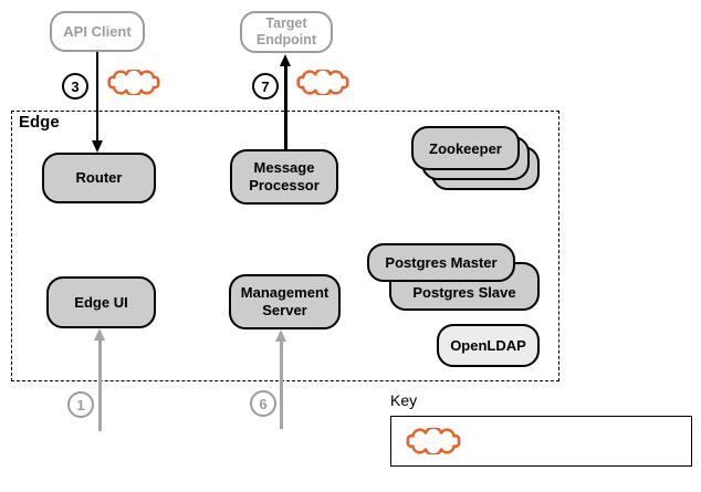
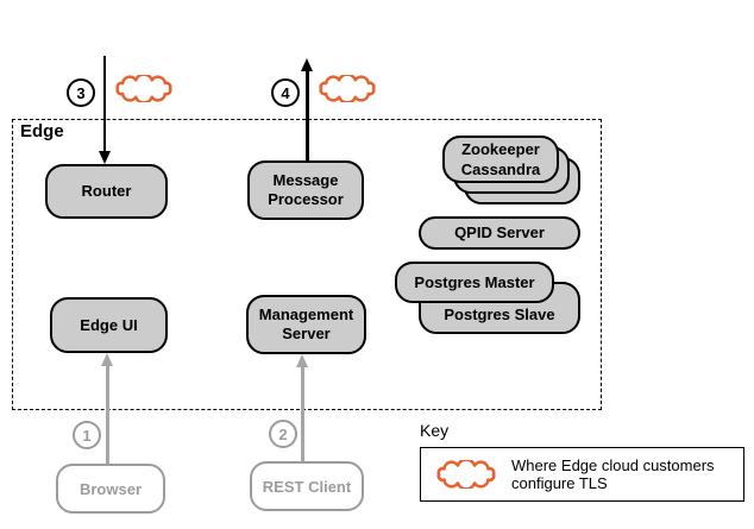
- API Client
- Target Endpoint
  3
- 7
+ 4
  Edge
  Router
  Message Processor
  Edge UI
  Management Server
  Zookeeper
+ Cassandra
+ QPID Server
  Postgres Slave
  Postgres Master
- OpenLDAP
  1
- 6
+ 2
+ Browser
+ REST Client
  Key
+ Where Edge cloud customers configure TLS
